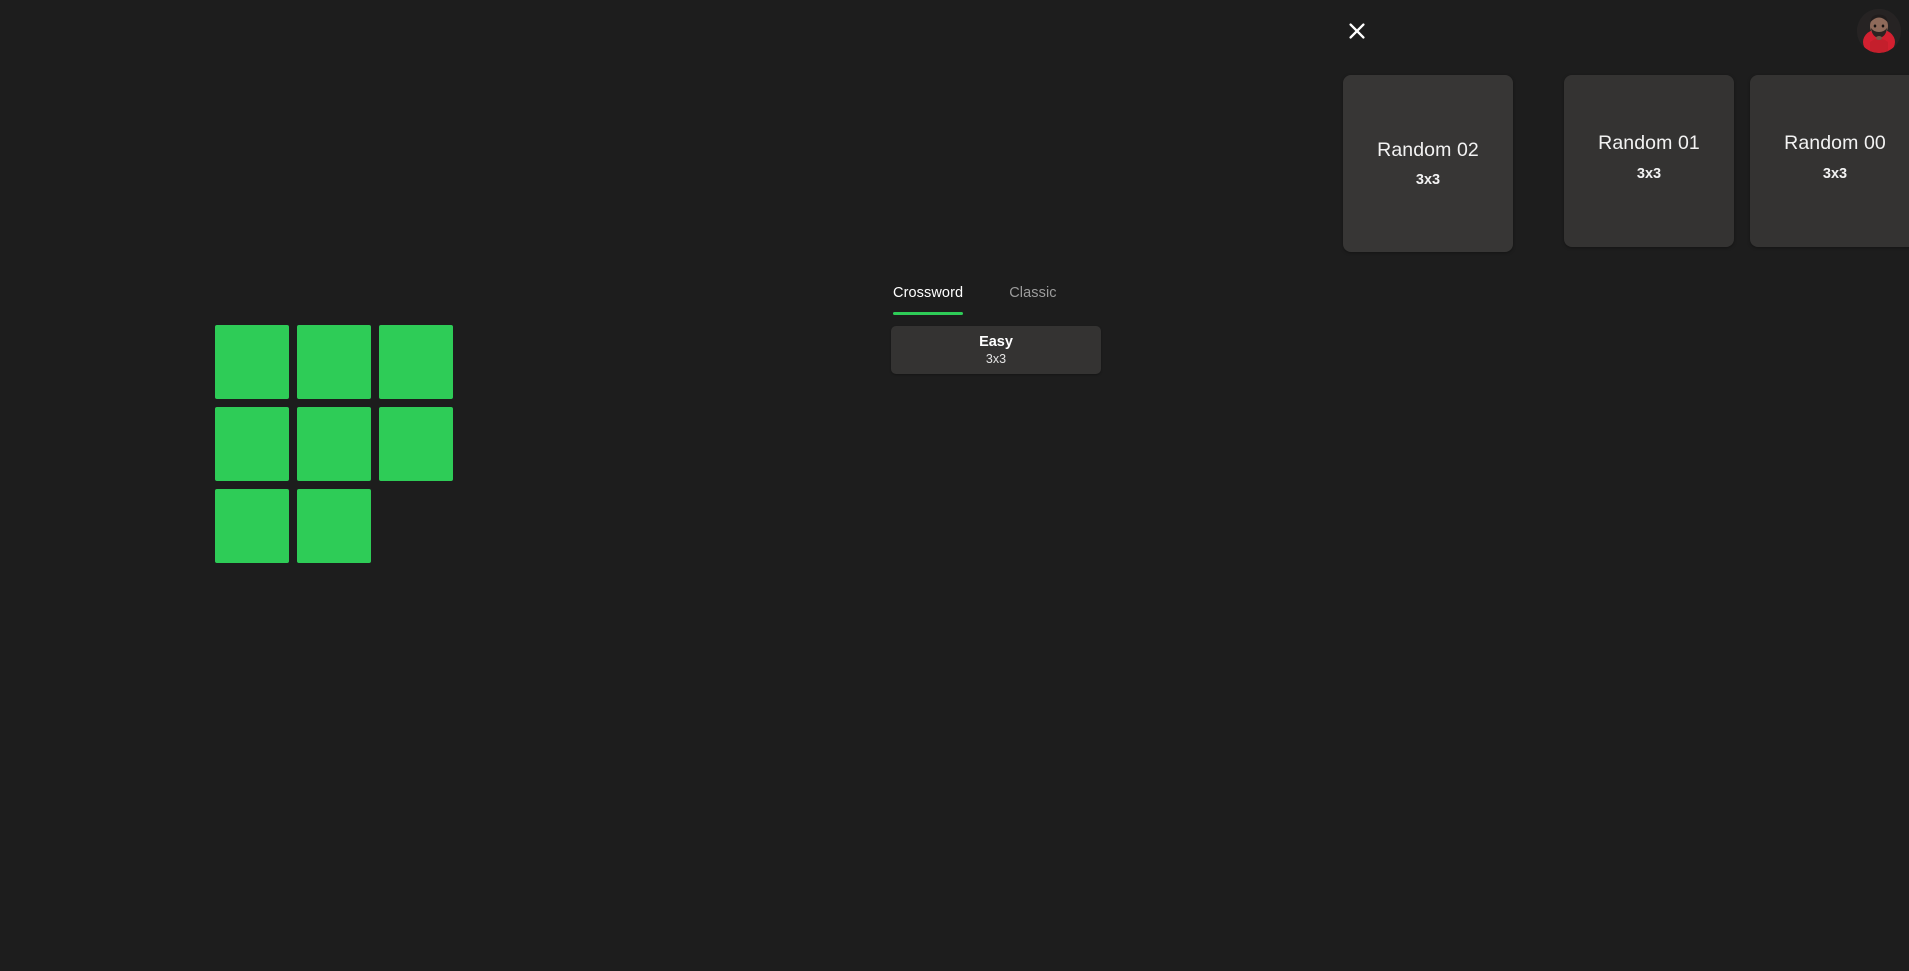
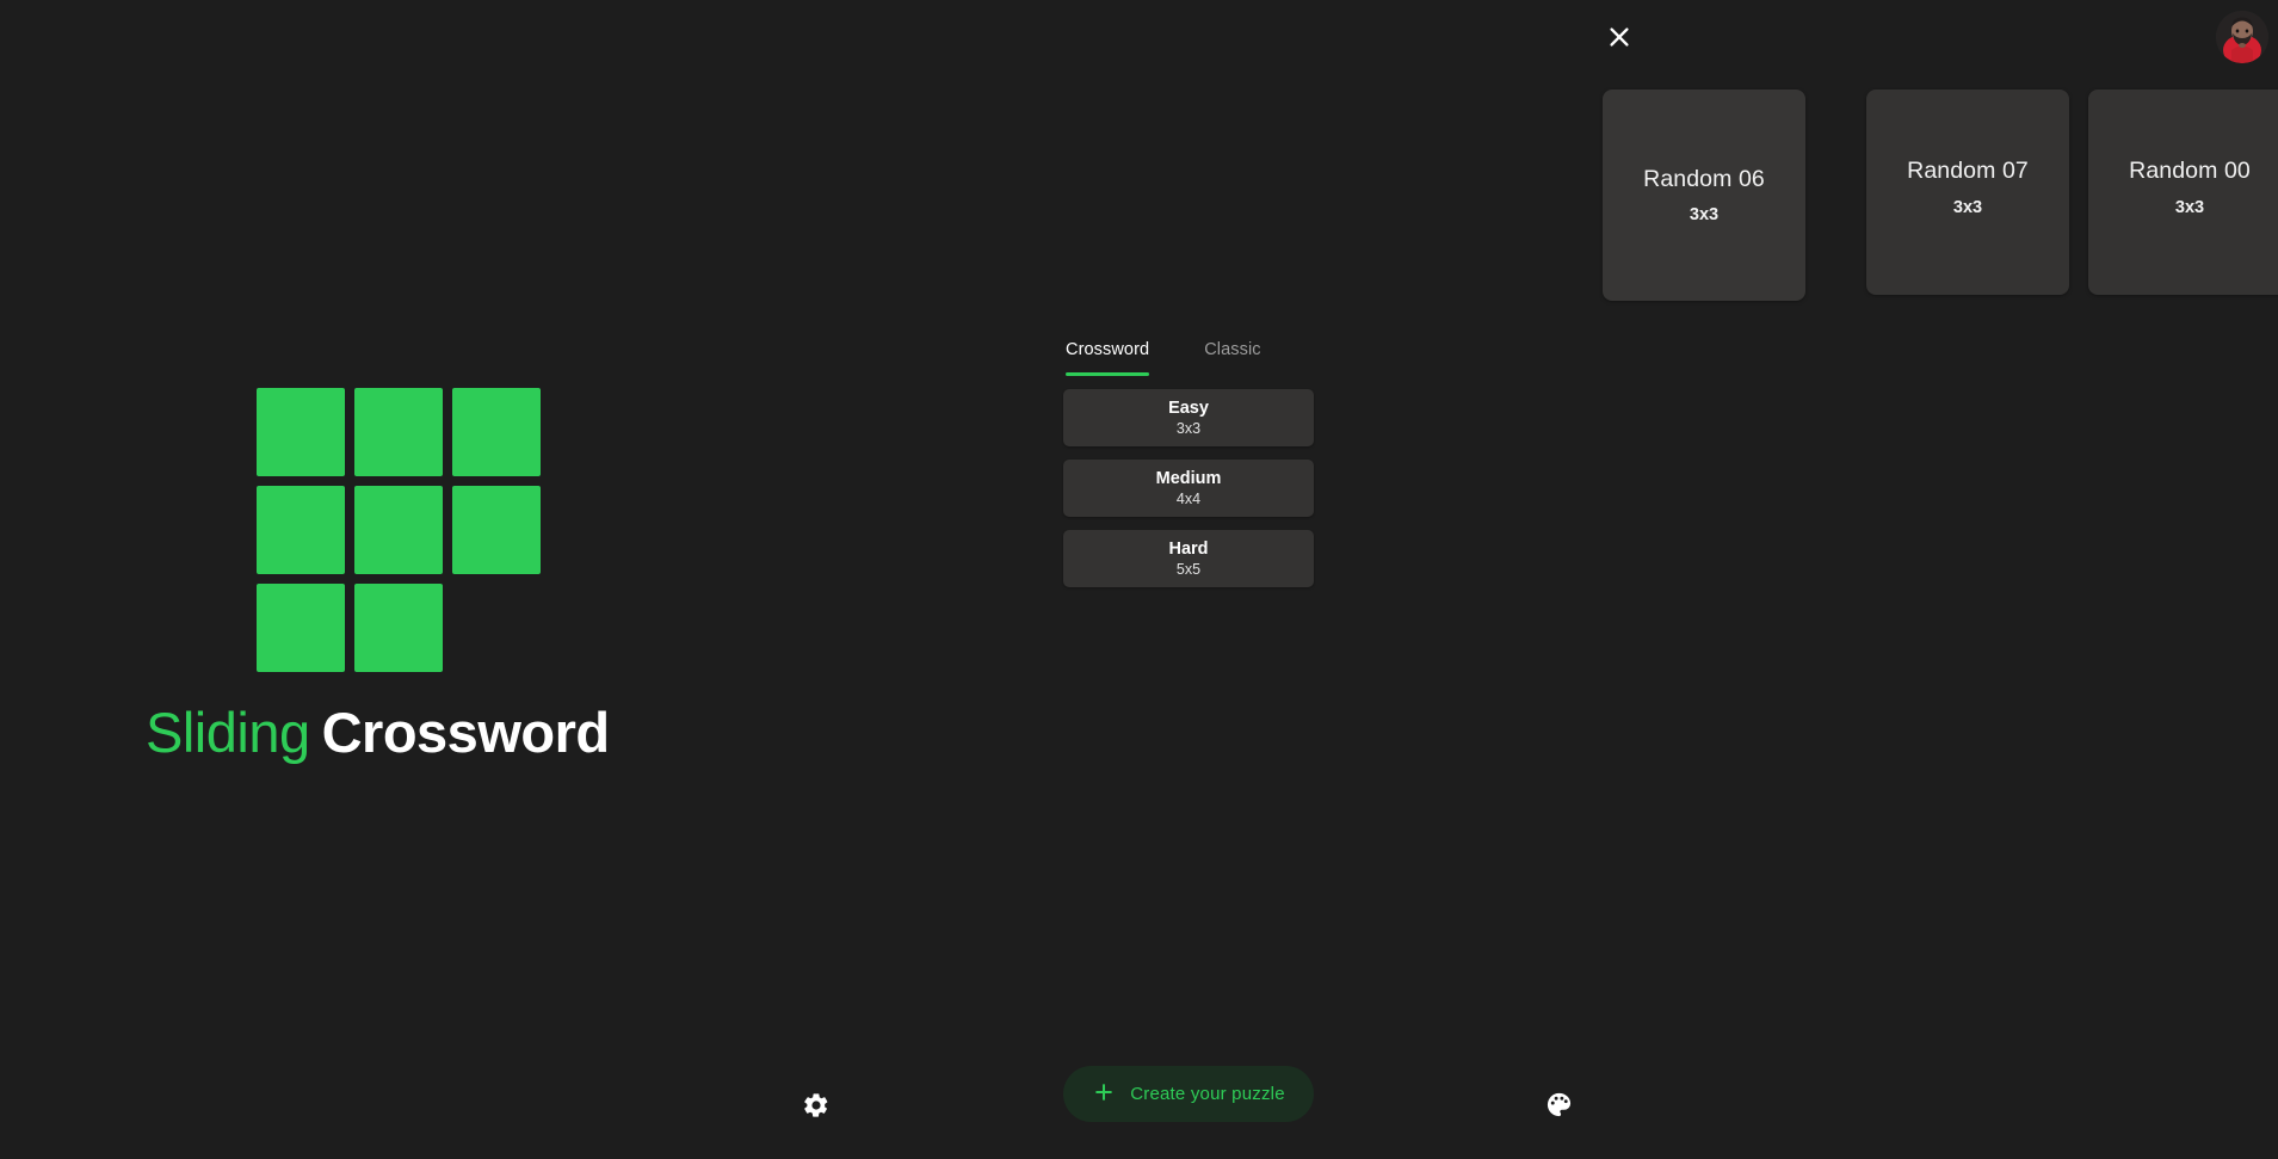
- Random 02
+ Random 06
  3x3
- Random 01
+ Random 07
  3x3
  Random 00
  3x3
+ Sliding Crossword
  Crossword
  Classic
  Easy
  3x3
+ Medium
+ 4x4
+ Hard
+ 5x5
+ Create your puzzle
